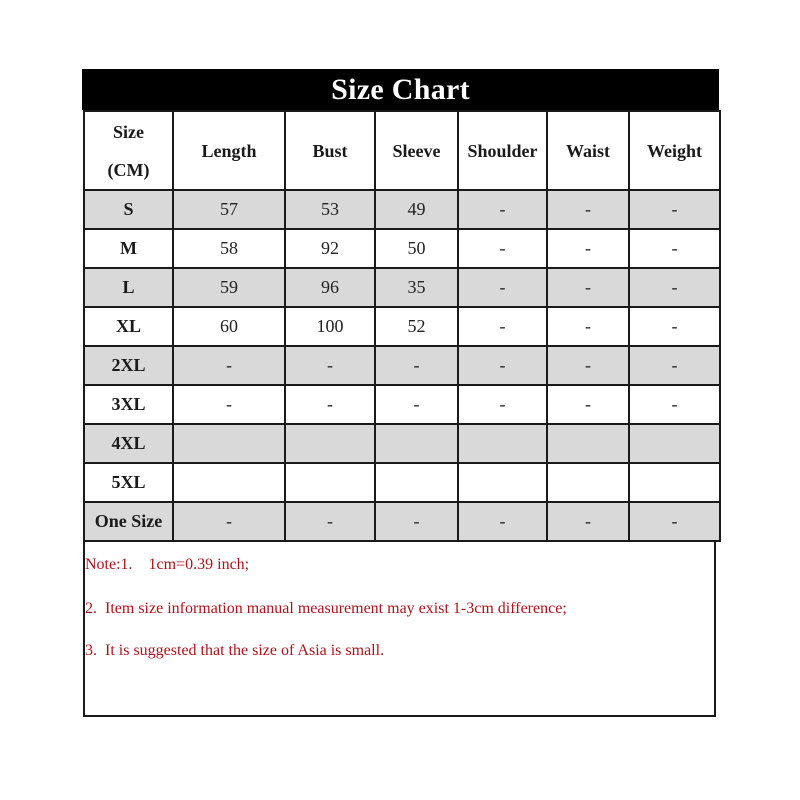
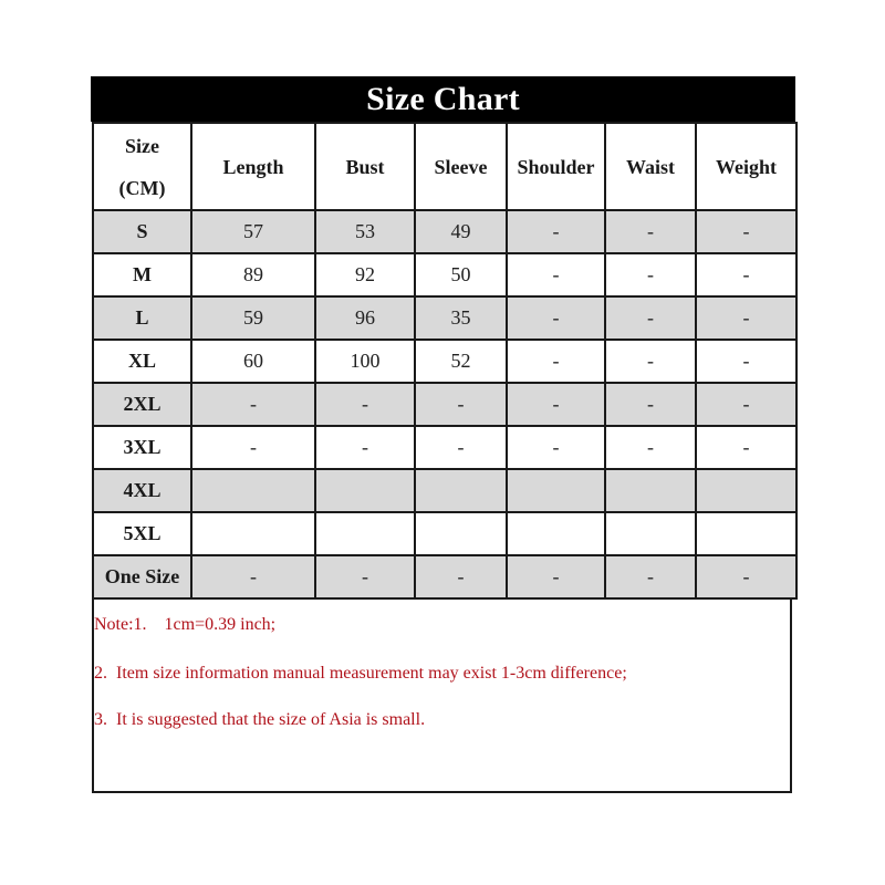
  Size Chart
  Size (CM)	Length	Bust	Sleeve	Shoulder	Waist	Weight
  S	57	53	49	-	-	-
- M	58	92	50	-	-	-
+ M	89	92	50	-	-	-
  L	59	96	35	-	-	-
  XL	60	100	52	-	-	-
  2XL	-	-	-	-	-	-
  3XL	-	-	-	-	-	-
  4XL
  5XL
  One Size	-	-	-	-	-	-
  Note:1. 1cm=0.39 inch;
  2. Item size information manual measurement may exist 1-3cm difference;
  3. It is suggested that the size of Asia is small.
